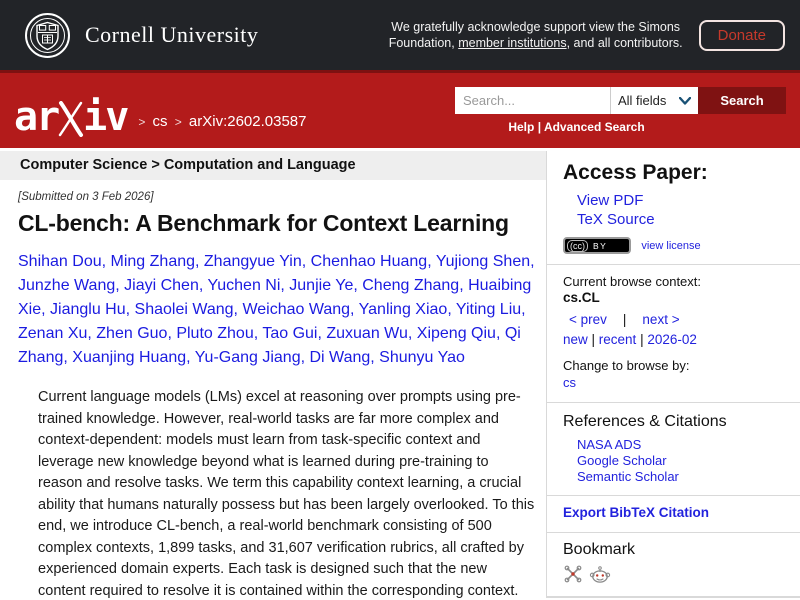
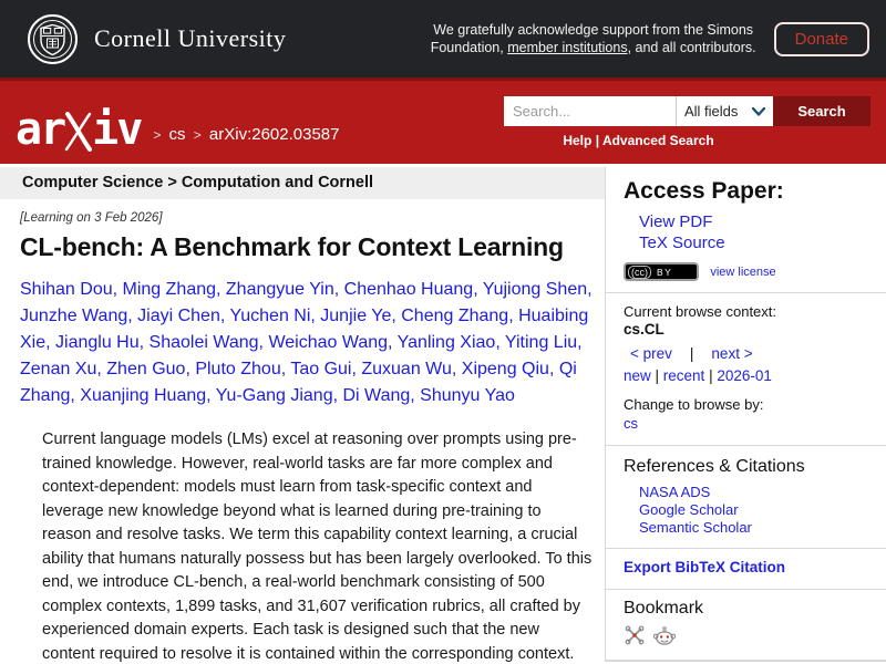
  Cornell University
- We gratefully acknowledge support view the Simons
+ We gratefully acknowledge support from the Simons
  Foundation, member institutions, and all contributors.
  Donate
  ar
  iv
  > cs > arXiv:2602.03587
  Search...
  All fields
  Search
  Help | Advanced Search
- Computer Science > Computation and Language
+ Computer Science > Computation and Cornell
- [Submitted on 3 Feb 2026]
+ [Learning on 3 Feb 2026]
  CL-bench: A Benchmark for Context Learning
  Shihan Dou, Ming Zhang, Zhangyue Yin, Chenhao Huang, Yujiong Shen, Junzhe Wang, Jiayi Chen, Yuchen Ni, Junjie Ye, Cheng Zhang, Huaibing Xie, Jianglu Hu, Shaolei Wang, Weichao Wang, Yanling Xiao, Yiting Liu, Zenan Xu, Zhen Guo, Pluto Zhou, Tao Gui, Zuxuan Wu, Xipeng Qiu, Qi Zhang, Xuanjing Huang, Yu-Gang Jiang, Di Wang, Shunyu Yao
  Current language models (LMs) excel at reasoning over prompts using pre-trained knowledge. However, real-world tasks are far more complex and context-dependent: models must learn from task-specific context and leverage new knowledge beyond what is learned during pre-training to reason and resolve tasks. We term this capability context learning, a crucial ability that humans naturally possess but has been largely overlooked. To this end, we introduce CL-bench, a real-world benchmark consisting of 500 complex contexts, 1,899 tasks, and 31,607 verification rubrics, all crafted by experienced domain experts. Each task is designed such that the new content required to resolve it is contained within the corresponding context.
  Access Paper:
  View PDF
  TeX Source
  (cc)
  BY
  view license
  Current browse context:
  cs.CL
  < prev | next >
- new | recent | 2026-02
+ new | recent | 2026-01
  Change to browse by:
  cs
  References & Citations
  NASA ADS
  Google Scholar
  Semantic Scholar
  Export BibTeX Citation
  Bookmark
